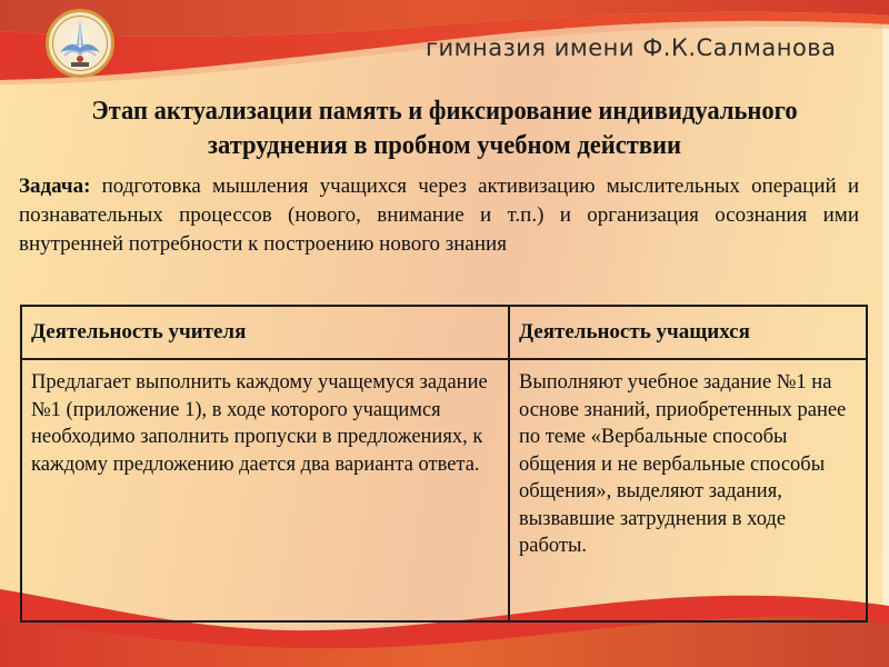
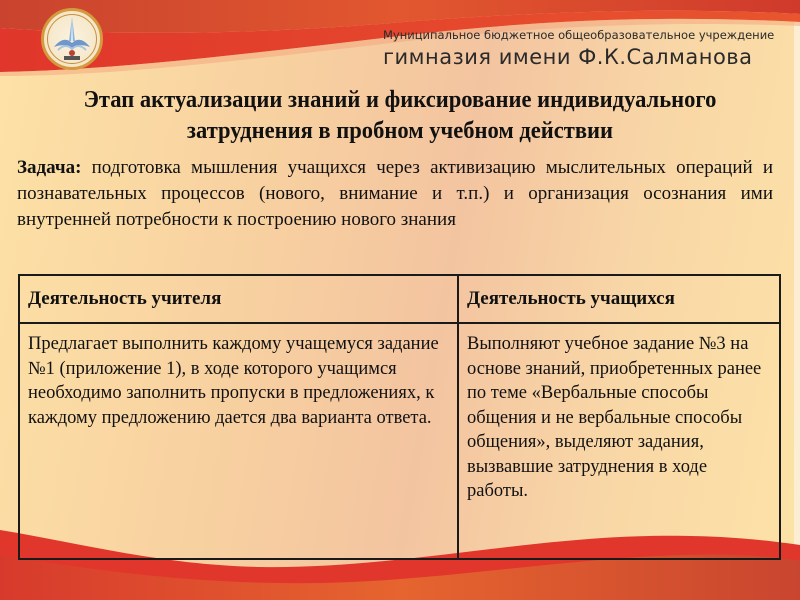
+ Муниципальное бюджетное общеобразовательное учреждение
  гимназия имени Ф.К.Салманова
- Этап актуализации память и фиксирование индивидуального затруднения в пробном учебном действии
+ Этап актуализации знаний и фиксирование индивидуального затруднения в пробном учебном действии
  Задача: подготовка мышления учащихся через активизацию мыслительных операций и познавательных процессов (нового, внимание и т.п.) и организация осознания ими внутренней потребности к построению нового знания
  Деятельность учителя	Деятельность учащихся
- Предлагает выполнить каждому учащемуся задание №1 (приложение 1), в ходе которого учащимся необходимо заполнить пропуски в предложениях, к каждому предложению дается два варианта ответа.	Выполняют учебное задание №1 на основе знаний, приобретенных ранее по теме «Вербальные способы общения и не вербальные способы общения», выделяют задания, вызвавшие затруднения в ходе работы.
+ Предлагает выполнить каждому учащемуся задание №1 (приложение 1), в ходе которого учащимся необходимо заполнить пропуски в предложениях, к каждому предложению дается два варианта ответа.	Выполняют учебное задание №3 на основе знаний, приобретенных ранее по теме «Вербальные способы общения и не вербальные способы общения», выделяют задания, вызвавшие затруднения в ходе работы.
